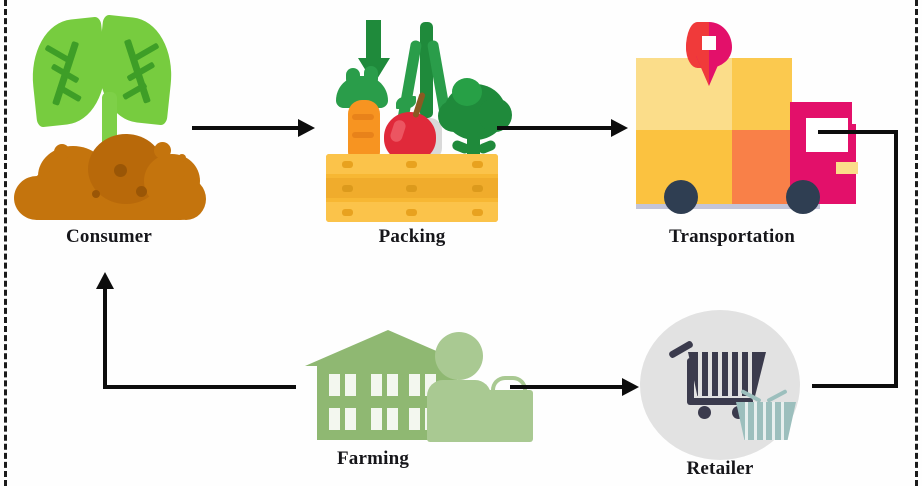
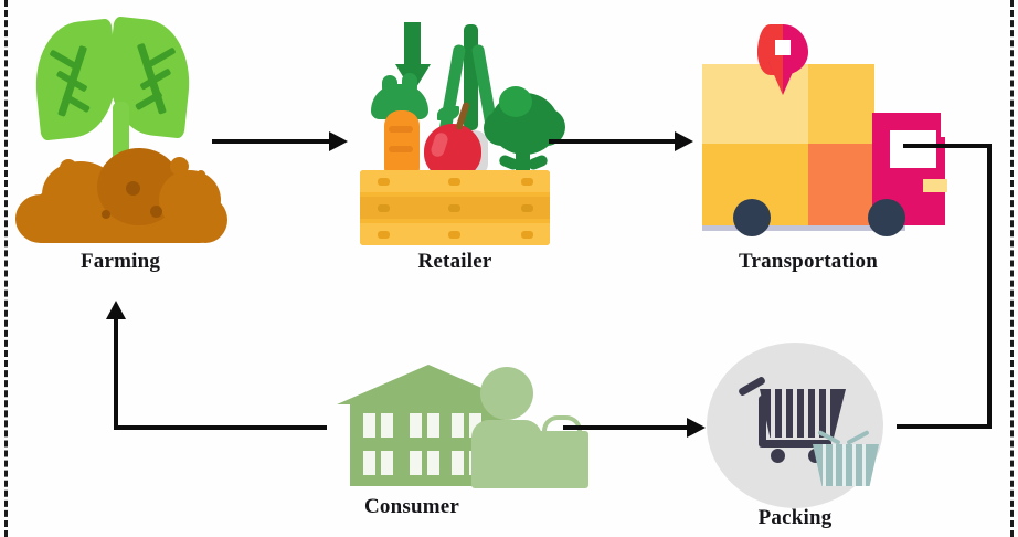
- Consumer
+ Farming
- Packing
+ Retailer
  Transportation
- Farming
+ Consumer
- Retailer
+ Packing
